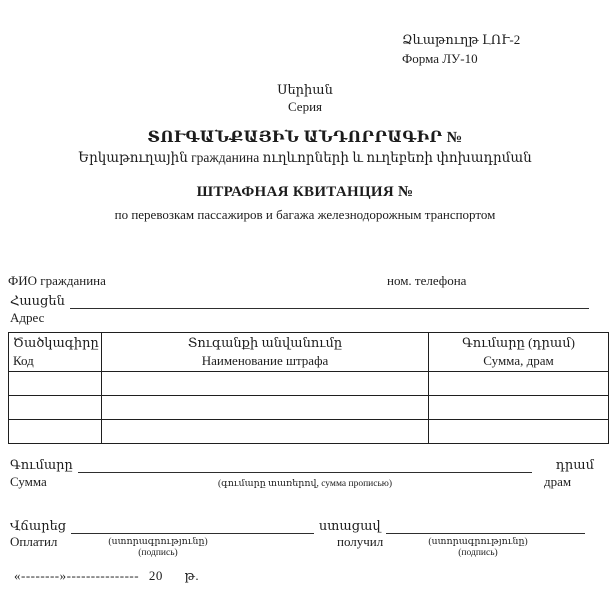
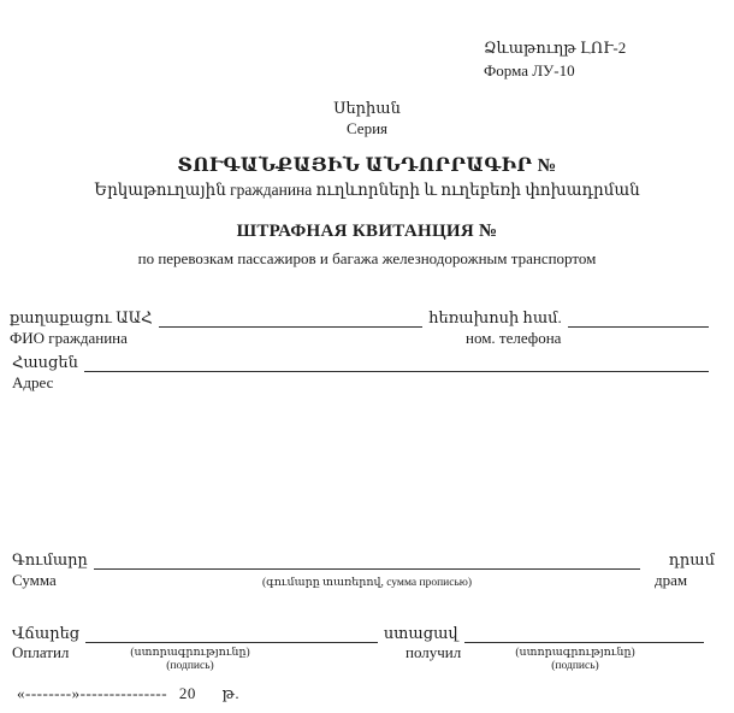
  Ձևաթուղթ ԼՈՒ-2
  Форма ЛУ-10
  Սերիան
  Серия
  ՏՈՒԳԱՆՔԱՅԻՆ ԱՆԴՈՐՐԱԳԻՐ №
  Երկաթուղային гражданина ուղևորների և ուղեբեռի փոխադրման
  ШТРАФНАЯ КВИТАНЦИЯ №
  по перевозкам пассажиров и багажа железнодорожным транспортом
+ քաղաքացու ԱԱՀ
+ հեռախոսի համ.
  ФИО гражданина
  ном. телефона
  Հասցեն
  Адрес
- Ծածկագիրը Код	Տուգանքի անվանումը Наименование штрафа	Գումարը (դրամ) Сумма, драм
  Գումարը
  դրամ
  Сумма
  (գումարը տառերով, сумма прописью)
  драм
  Վճարեց
  ստացավ
  Оплатил
  (ստորագրությունը)
  (подпись)
  получил
  (ստորագրությունը)
  (подпись)
  «--------»--------------- 20 թ.
